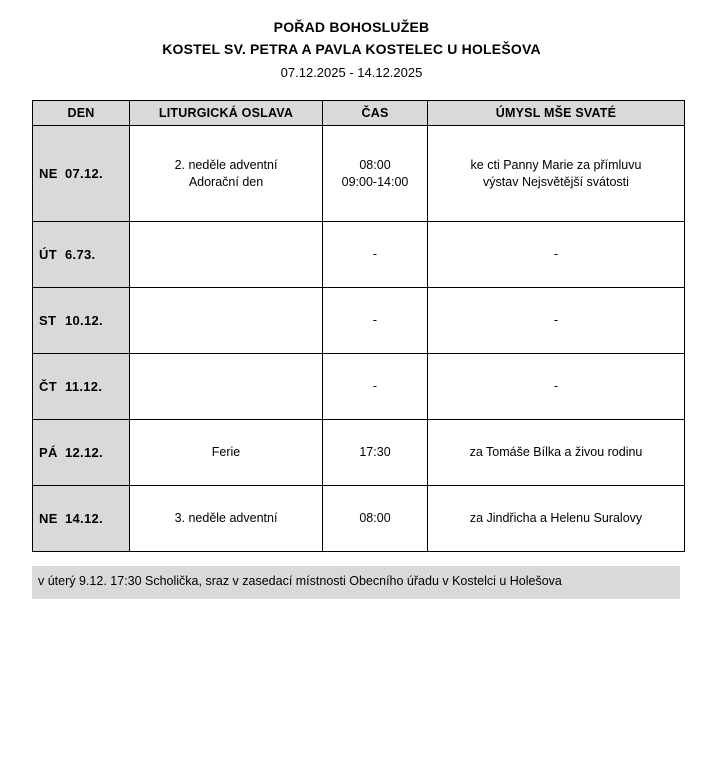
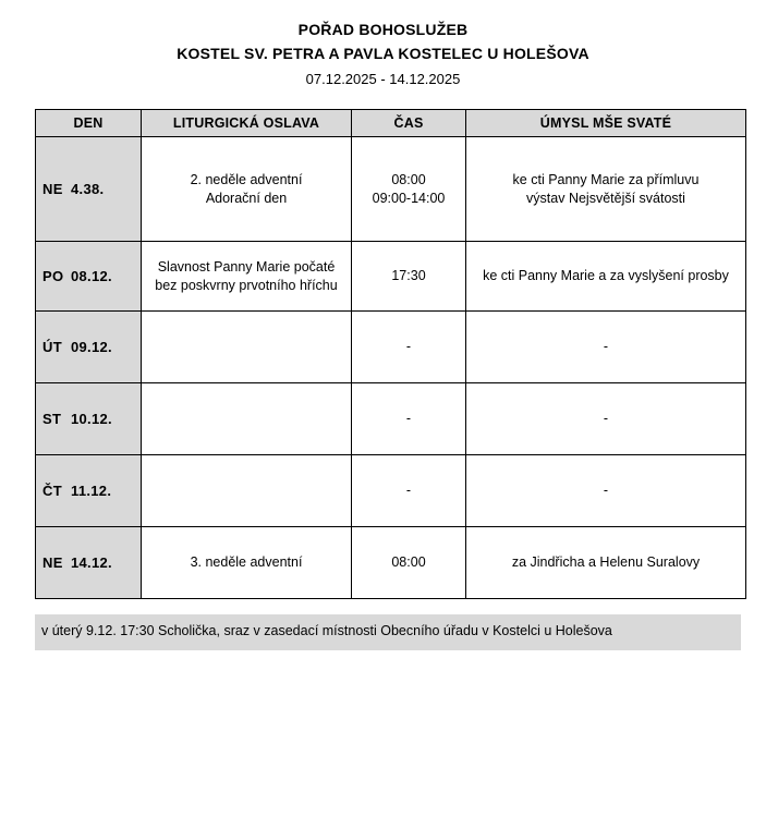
  POŘAD BOHOSLUŽEB
  KOSTEL SV. PETRA A PAVLA KOSTELEC U HOLEŠOVA
  07.12.2025 - 14.12.2025
  DEN	LITURGICKÁ OSLAVA	ČAS	ÚMYSL MŠE SVATÉ
- NE 07.12.	2. neděle adventní Adorační den	08:00 09:00-14:00	ke cti Panny Marie za přímluvu výstav Nejsvětější svátosti
+ NE 4.38.	2. neděle adventní Adorační den	08:00 09:00-14:00	ke cti Panny Marie za přímluvu výstav Nejsvětější svátosti
+ PO 08.12.	Slavnost Panny Marie počaté bez poskvrny prvotního hříchu	17:30	ke cti Panny Marie a za vyslyšení prosby
- ÚT 6.73.		-	-
+ ÚT 09.12.		-	-
  ST 10.12.		-	-
  ČT 11.12.		-	-
- PÁ 12.12.	Ferie	17:30	za Tomáše Bílka a živou rodinu
  NE 14.12.	3. neděle adventní	08:00	za Jindřicha a Helenu Suralovy
  v úterý 9.12. 17:30 Scholička, sraz v zasedací místnosti Obecního úřadu v Kostelci u Holešova
